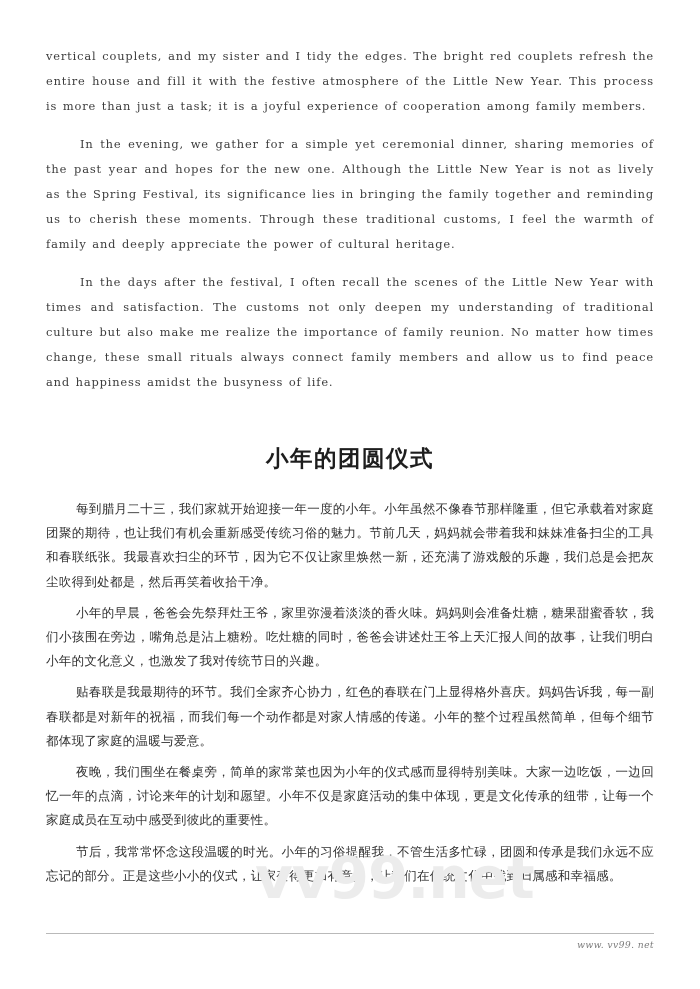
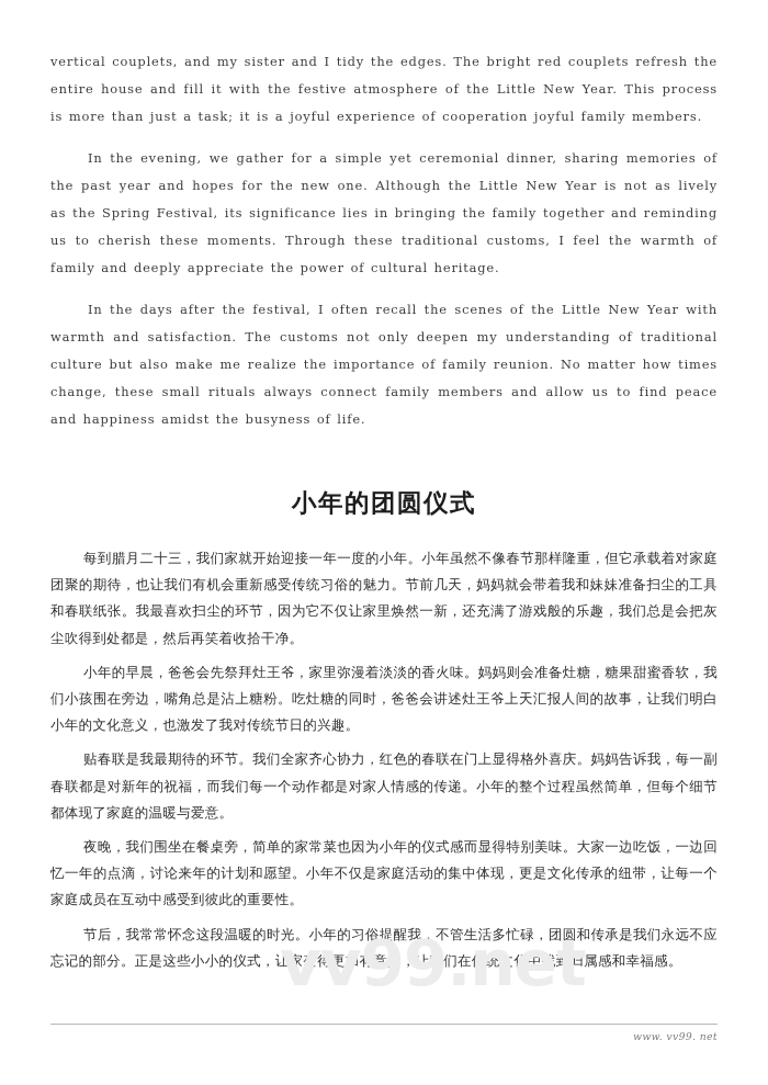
- vertical couplets, and my sister and I tidy the edges. The bright red couplets refresh the entire house and fill it with the festive atmosphere of the Little New Year. This process is more than just a task; it is a joyful experience of cooperation among family members.
+ vertical couplets, and my sister and I tidy the edges. The bright red couplets refresh the entire house and fill it with the festive atmosphere of the Little New Year. This process is more than just a task; it is a joyful experience of cooperation joyful family members.
  In the evening, we gather for a simple yet ceremonial dinner, sharing memories of the past year and hopes for the new one. Although the Little New Year is not as lively as the Spring Festival, its significance lies in bringing the family together and reminding us to cherish these moments. Through these traditional customs, I feel the warmth of family and deeply appreciate the power of cultural heritage.
- In the days after the festival, I often recall the scenes of the Little New Year with times and satisfaction. The customs not only deepen my understanding of traditional culture but also make me realize the importance of family reunion. No matter how times change, these small rituals always connect family members and allow us to find peace and happiness amidst the busyness of life.
+ In the days after the festival, I often recall the scenes of the Little New Year with warmth and satisfaction. The customs not only deepen my understanding of traditional culture but also make me realize the importance of family reunion. No matter how times change, these small rituals always connect family members and allow us to find peace and happiness amidst the busyness of life.
  小年的团圆仪式
  每到腊月二十三，我们家就开始迎接一年一度的小年。小年虽然不像春节那样隆重，但它承载着对家庭团聚的期待，也让我们有机会重新感受传统习俗的魅力。节前几天，妈妈就会带着我和妹妹准备扫尘的工具和春联纸张。我最喜欢扫尘的环节，因为它不仅让家里焕然一新，还充满了游戏般的乐趣，我们总是会把灰尘吹得到处都是，然后再笑着收拾干净。
  小年的早晨，爸爸会先祭拜灶王爷，家里弥漫着淡淡的香火味。妈妈则会准备灶糖，糖果甜蜜香软，我们小孩围在旁边，嘴角总是沾上糖粉。吃灶糖的同时，爸爸会讲述灶王爷上天汇报人间的故事，让我们明白小年的文化意义，也激发了我对传统节日的兴趣。
  贴春联是我最期待的环节。我们全家齐心协力，红色的春联在门上显得格外喜庆。妈妈告诉我，每一副春联都是对新年的祝福，而我们每一个动作都是对家人情感的传递。小年的整个过程虽然简单，但每个细节都体现了家庭的温暖与爱意。
  夜晚，我们围坐在餐桌旁，简单的家常菜也因为小年的仪式感而显得特别美味。大家一边吃饭，一边回忆一年的点滴，讨论来年的计划和愿望。小年不仅是家庭活动的集中体现，更是文化传承的纽带，让每一个家庭成员在互动中感受到彼此的重要性。
  节后，我常常怀念这段温暖的时光。小年的习俗提醒我，不管生活多忙碌，团圆和传承是我们永远不应忘记的部分。正是这些小小的仪式，让家变得更加有意义，让我们在传统文化中找到归属感和幸福感。
  vv99.net
  www. vv99. net
